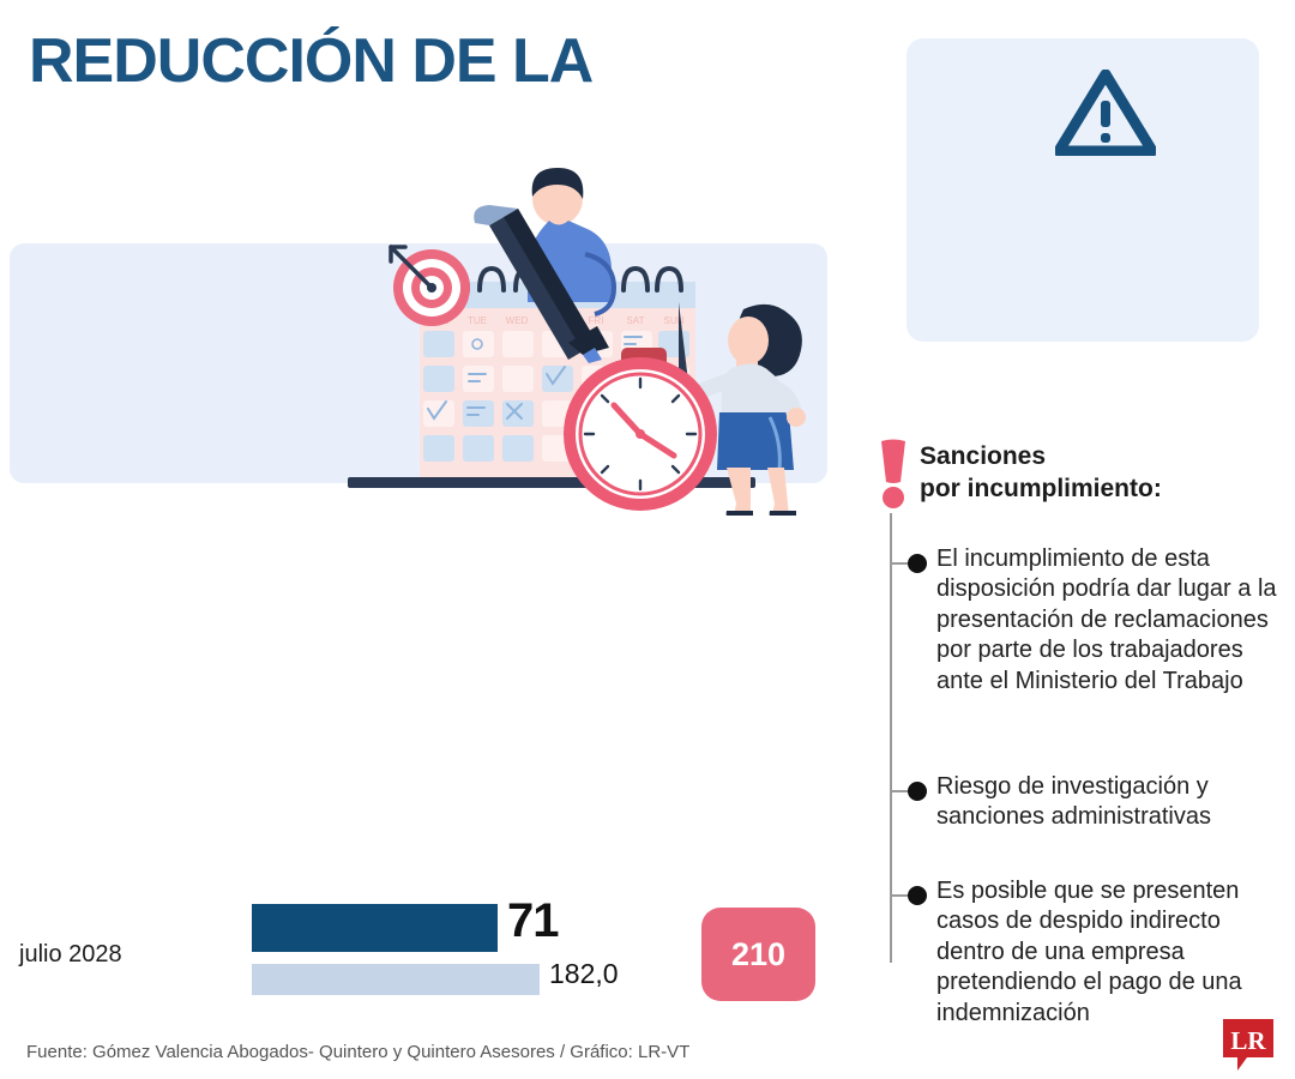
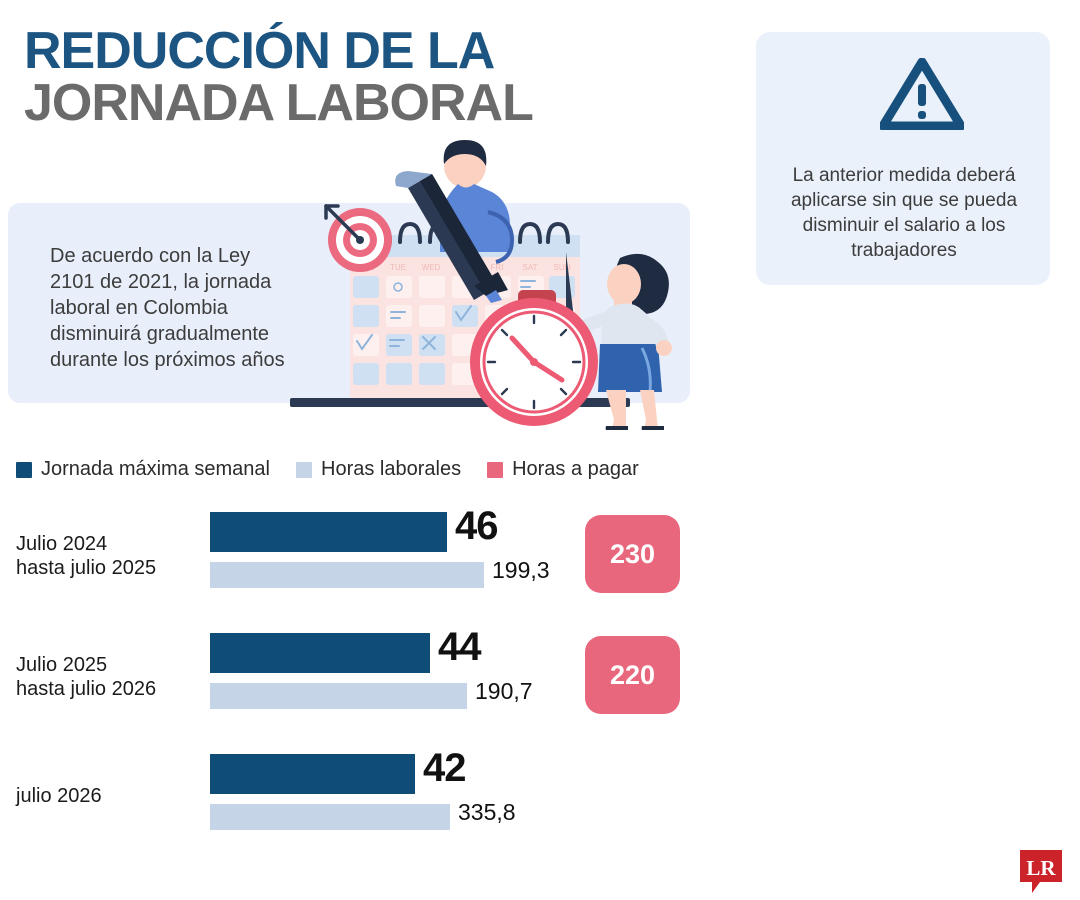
  REDUCCIÓN DE LA
+ JORNADA LABORAL
+ De acuerdo con la Ley 2101 de 2021, la jornada laboral en Colombia disminuirá gradualmente durante los próximos años
  TUE
  WED
  FRI
  SAT
+ La anterior medida deberá aplicarse sin que se pueda disminuir el salario a los trabajadores
+ Jornada máxima semanal
+ Horas laborales
+ Horas a pagar
+ Julio 2024
+ hasta julio 2025
+ 46
+ 199,3
+ 230
+ Julio 2025
+ hasta julio 2026
+ 44
+ 190,7
+ 220
- julio 2028
+ julio 2026
- 71
+ 42
- 182,0
+ 335,8
- 210
- Sanciones
- por incumplimiento:
- El incumplimiento de esta disposición podría dar lugar a la presentación de reclamaciones por parte de los trabajadores ante el Ministerio del Trabajo
- Riesgo de investigación y sanciones administrativas
- Es posible que se presenten casos de despido indirecto dentro de una empresa pretendiendo el pago de una indemnización
- Fuente: Gómez Valencia Abogados- Quintero y Quintero Asesores / Gráfico: LR-VT
  LR
